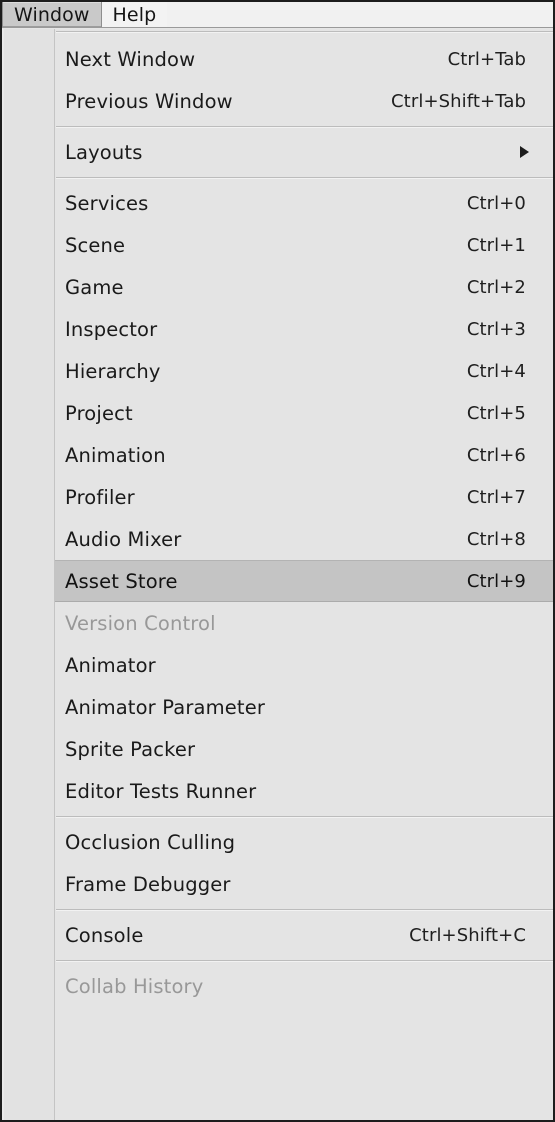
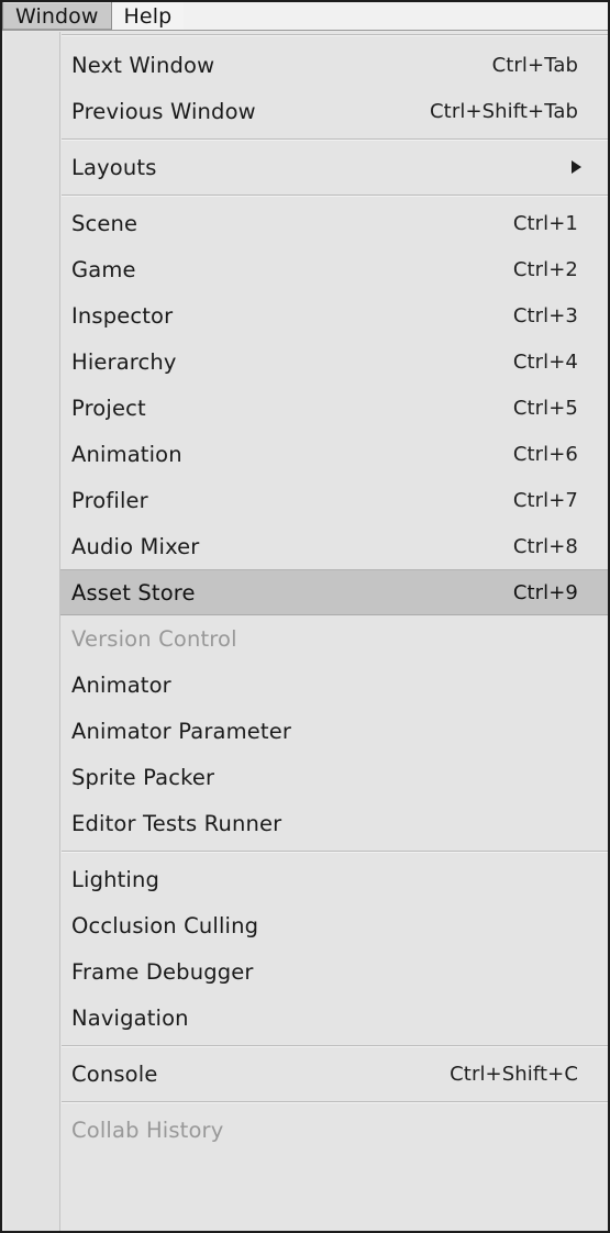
  Window
  Help
  Next Window
  Ctrl+Tab
  Previous Window
  Ctrl+Shift+Tab
  Layouts
- Services
- Ctrl+0
  Scene
  Ctrl+1
  Game
  Ctrl+2
  Inspector
  Ctrl+3
  Hierarchy
  Ctrl+4
  Project
  Ctrl+5
  Animation
  Ctrl+6
  Profiler
  Ctrl+7
  Audio Mixer
  Ctrl+8
  Asset Store
  Ctrl+9
  Version Control
  Animator
  Animator Parameter
  Sprite Packer
  Editor Tests Runner
+ Lighting
  Occlusion Culling
  Frame Debugger
+ Navigation
  Console
  Ctrl+Shift+C
  Collab History
